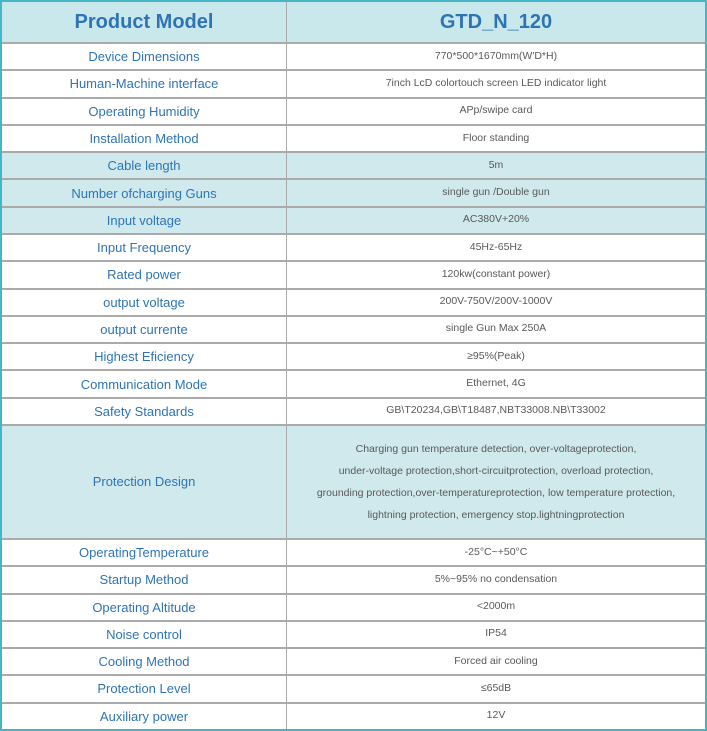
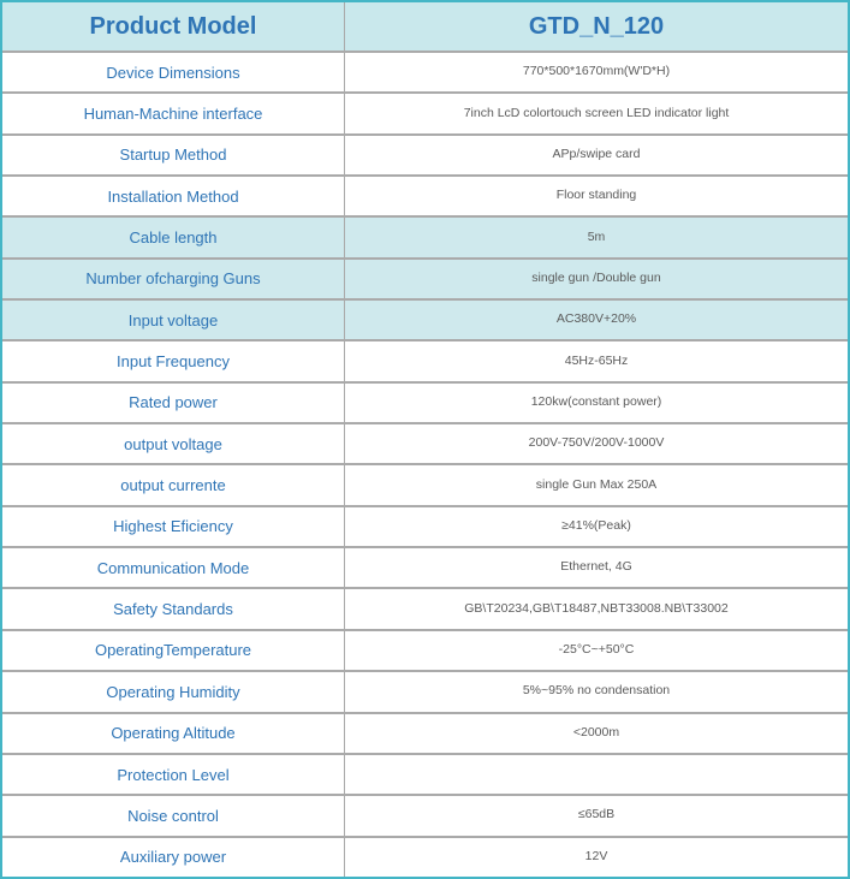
  Product Model
  GTD_N_120
  Device Dimensions
  770*500*1670mm(W'D*H)
  Human-Machine interface
  7inch LcD colortouch screen LED indicator light
- Operating Humidity
+ Startup Method
  APp/swipe card
  Installation Method
  Floor standing
  Cable length
  5m
  Number ofcharging Guns
  single gun /Double gun
  Input voltage
  AC380V+20%
  Input Frequency
  45Hz-65Hz
  Rated power
  120kw(constant power)
  output voltage
  200V-750V/200V-1000V
  output currente
  single Gun Max 250A
  Highest Eficiency
- ≥95%(Peak)
+ ≥41%(Peak)
  Communication Mode
  Ethernet, 4G
  Safety Standards
  GB\T20234,GB\T18487,NBT33008.NB\T33002
- Protection Design
- Charging gun temperature detection, over-voltageprotection,
- under-voltage protection,short-circuitprotection, overload protection,
- grounding protection,over-temperatureprotection, low temperature protection,
- lightning protection, emergency stop.lightningprotection
  OperatingTemperature
  -25°C~+50°C
- Startup Method
+ Operating Humidity
  5%~95% no condensation
  Operating Altitude
  <2000m
- Noise control
+ Protection Level
- IP54
- Cooling Method
- Forced air cooling
- Protection Level
+ Noise control
  ≤65dB
  Auxiliary power
  12V
